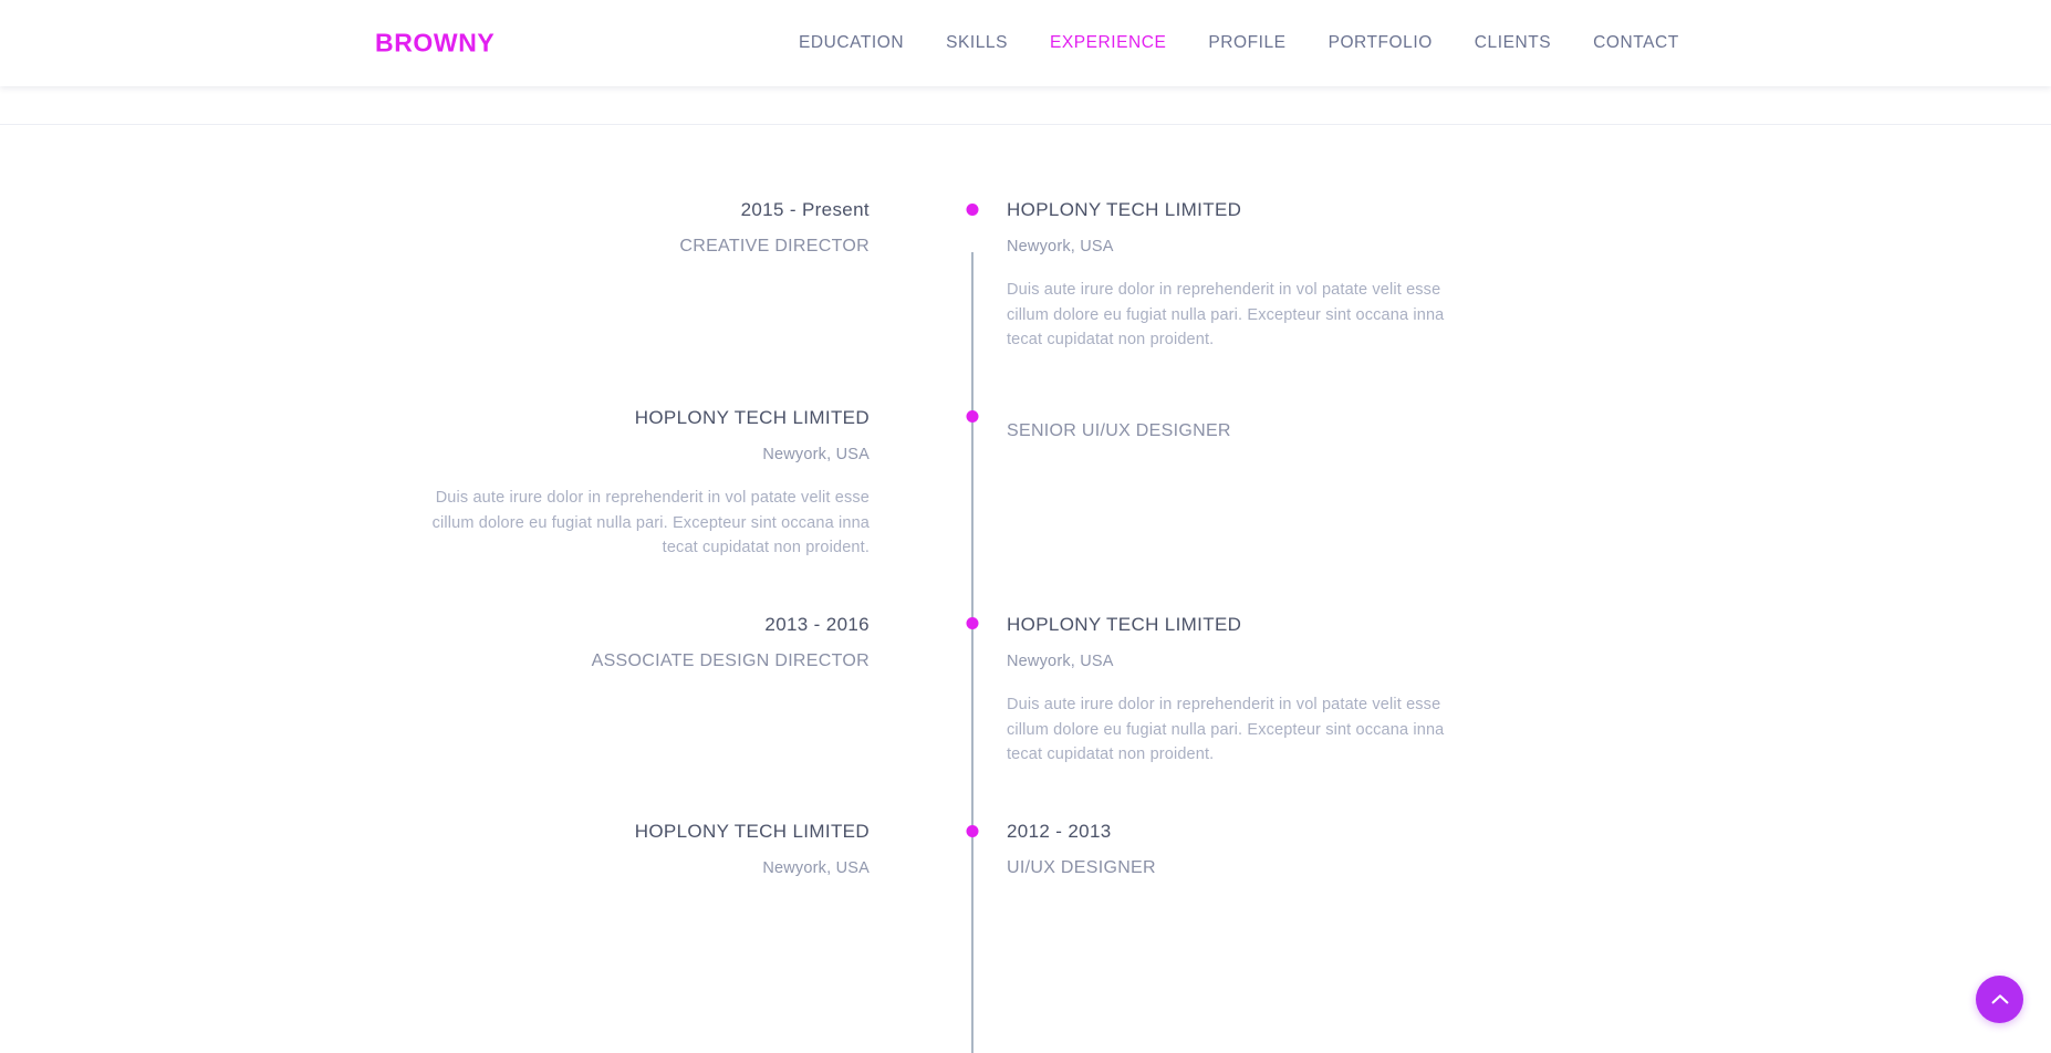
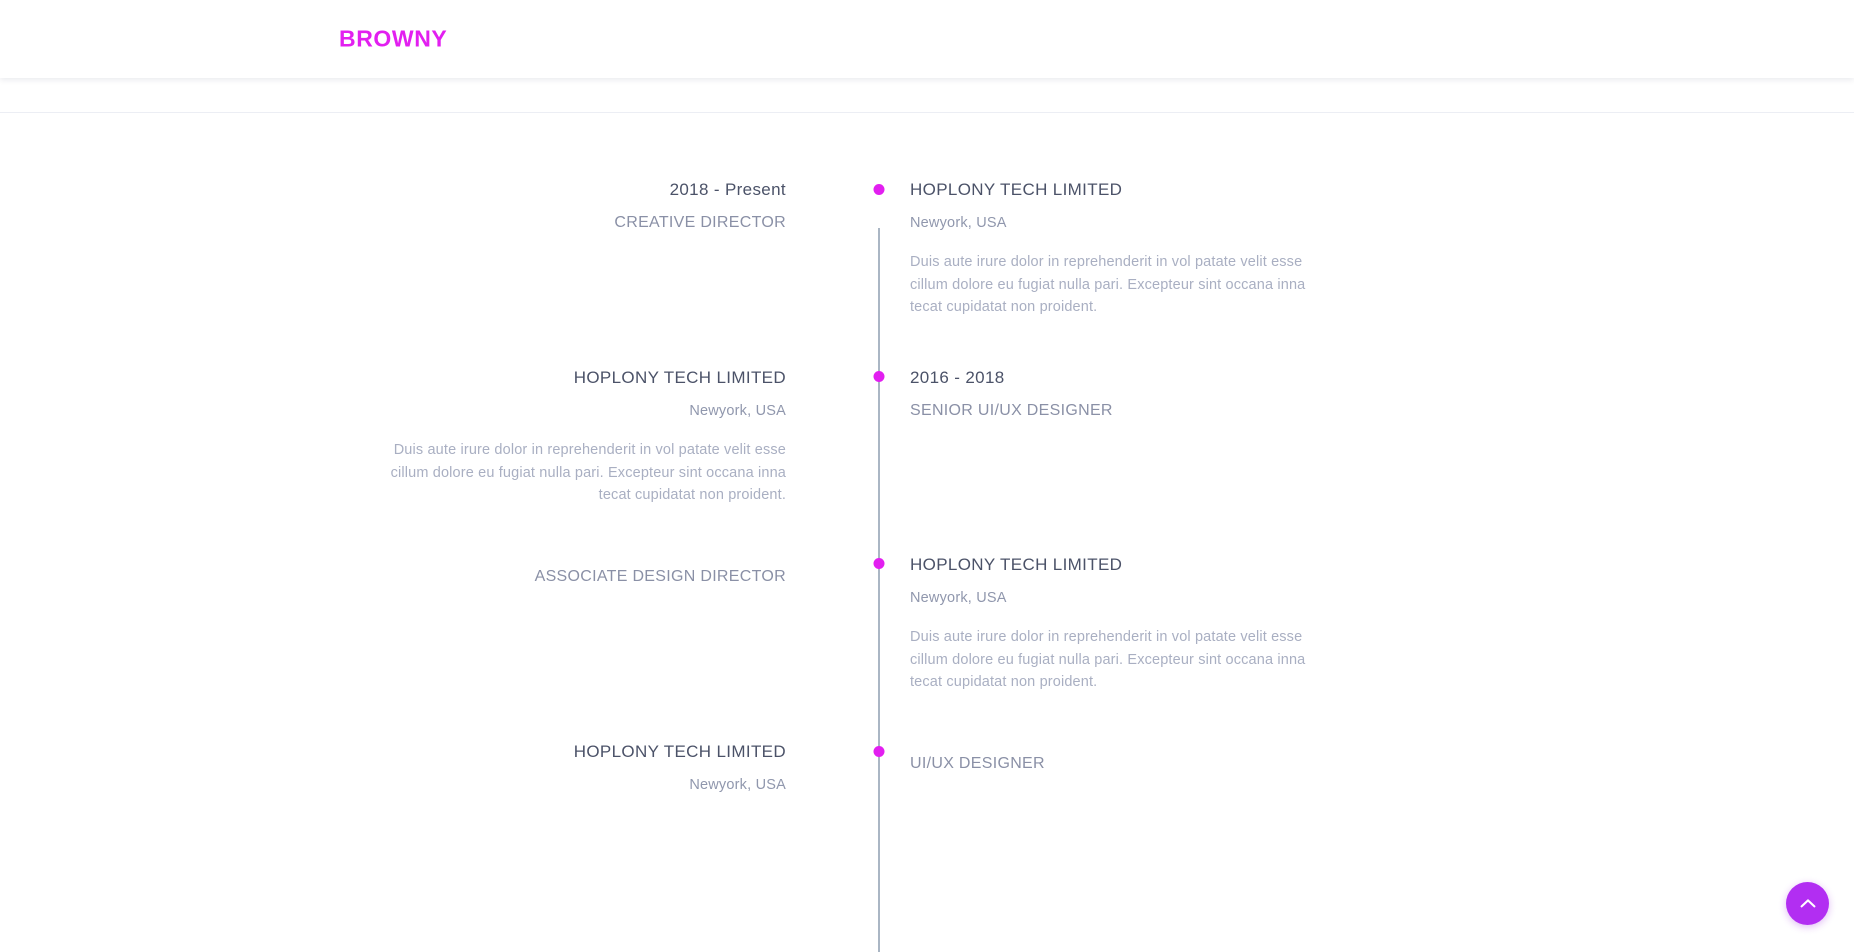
  BROWNY
- EDUCATION
- SKILLS
- EXPERIENCE
- PROFILE
- PORTFOLIO
- CLIENTS
- CONTACT
- 2015 - Present
+ 2018 - Present
  CREATIVE DIRECTOR
  HOPLONY TECH LIMITED
  Newyork, USA
  Duis aute irure dolor in reprehenderit in vol patate velit esse cillum dolore eu fugiat nulla pari. Excepteur sint occana inna tecat cupidatat non proident.
  HOPLONY TECH LIMITED
  Newyork, USA
  Duis aute irure dolor in reprehenderit in vol patate velit esse cillum dolore eu fugiat nulla pari. Excepteur sint occana inna tecat cupidatat non proident.
+ 2016 - 2018
  SENIOR UI/UX DESIGNER
- 2013 - 2016
  ASSOCIATE DESIGN DIRECTOR
  HOPLONY TECH LIMITED
  Newyork, USA
  Duis aute irure dolor in reprehenderit in vol patate velit esse cillum dolore eu fugiat nulla pari. Excepteur sint occana inna tecat cupidatat non proident.
  HOPLONY TECH LIMITED
  Newyork, USA
- 2012 - 2013
  UI/UX DESIGNER
